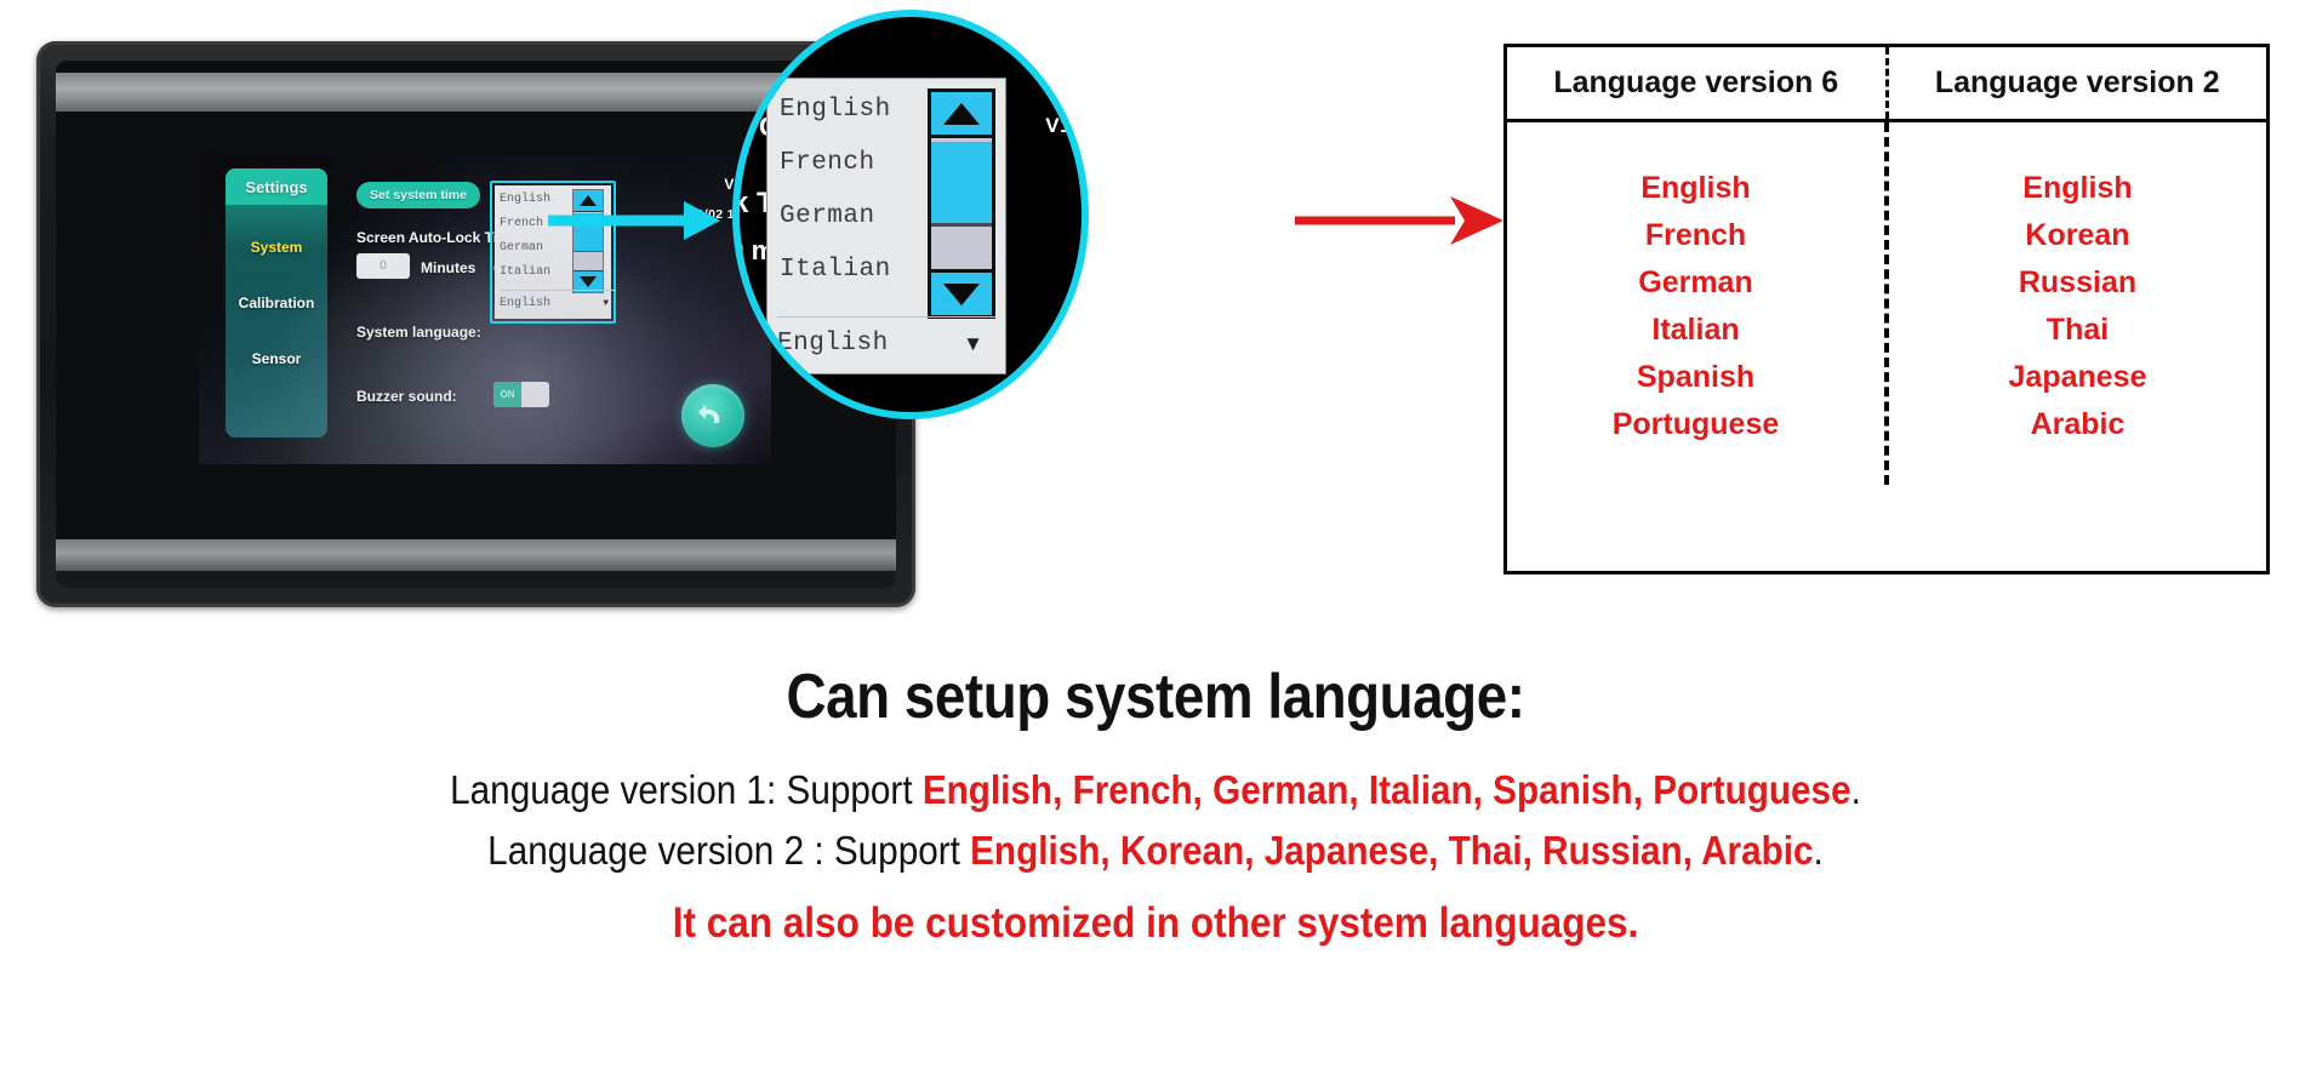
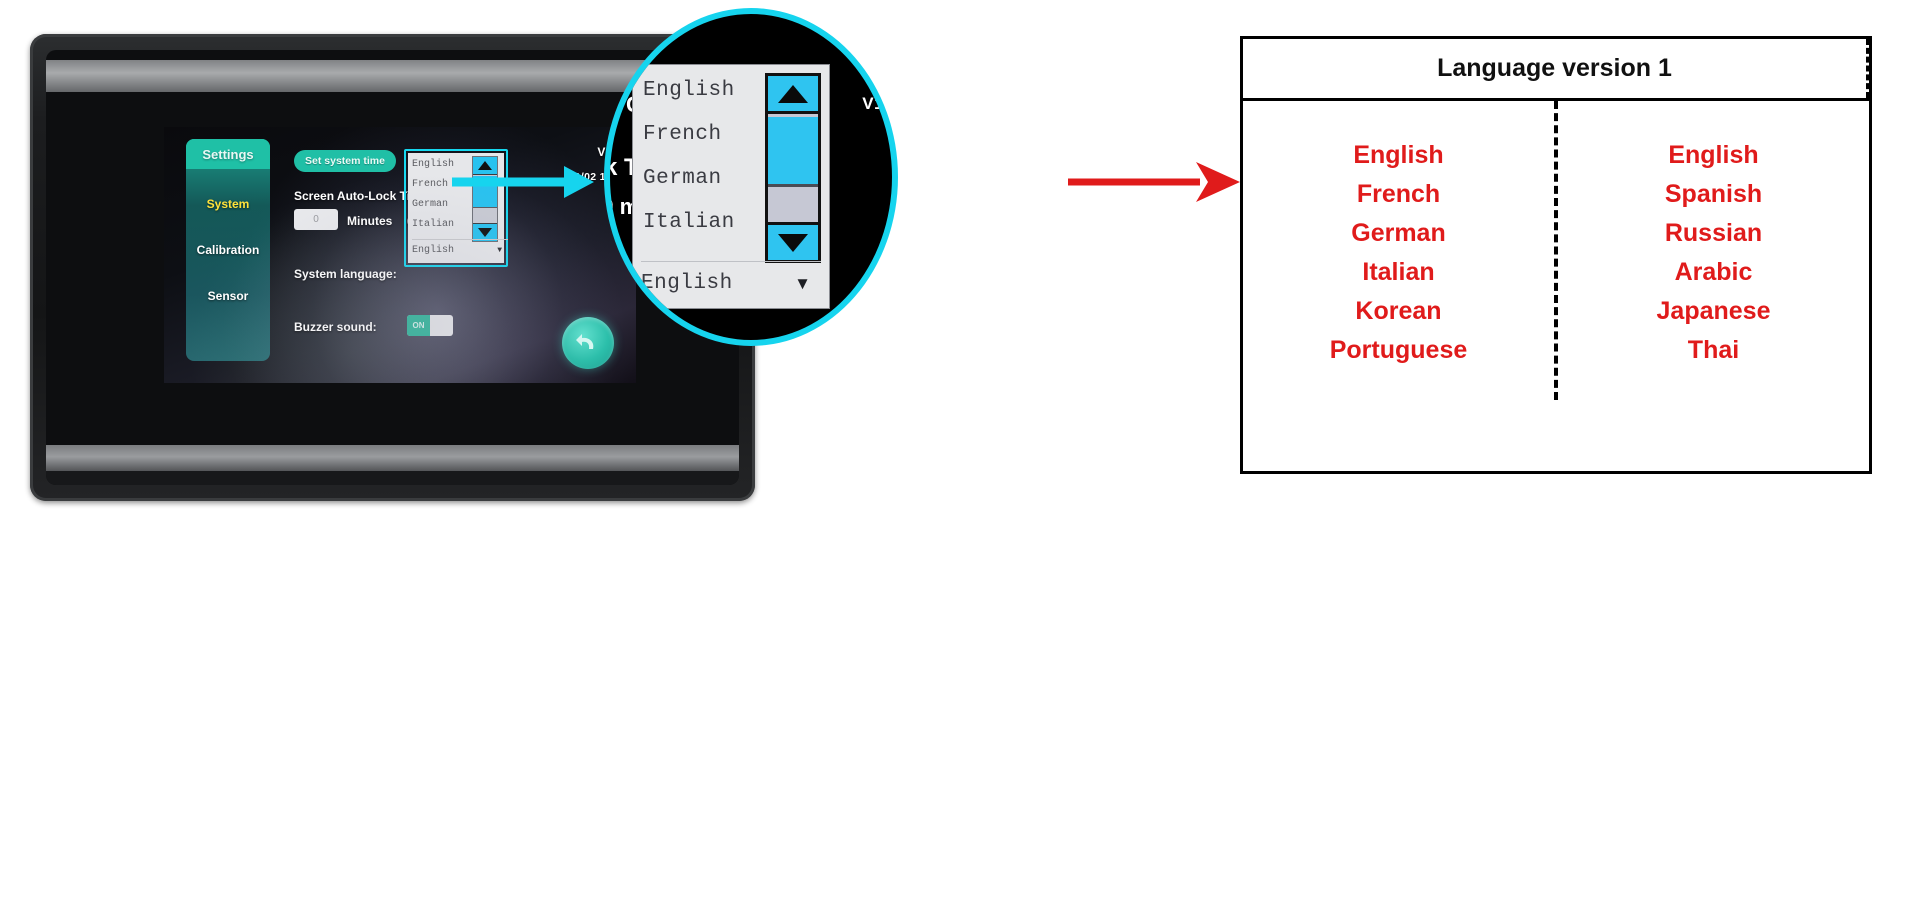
  V1
  English
  French
  German
  Italian
  English
  ▼
- Language version 6
+ Language version 1
- Language version 2
  English
  French
  German
  Italian
- Spanish
+ Korean
  Portuguese
  English
- Korean
+ Spanish
  Russian
- Thai
+ Arabic
  Japanese
- Arabic
+ Thai
- Can setup system language:
- Language version 1: Support English, French, German, Italian, Spanish, Portuguese.
- Language version 2 : Support English, Korean, Japanese, Thai, Russian, Arabic.
- It can also be customized in other system languages.
